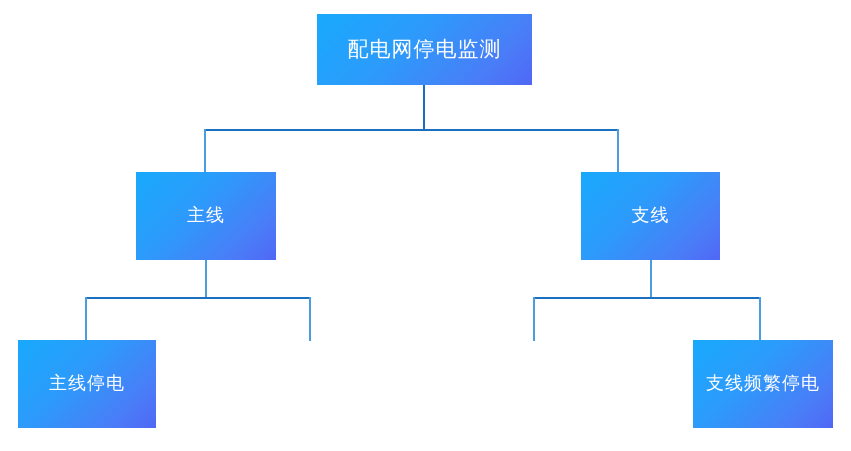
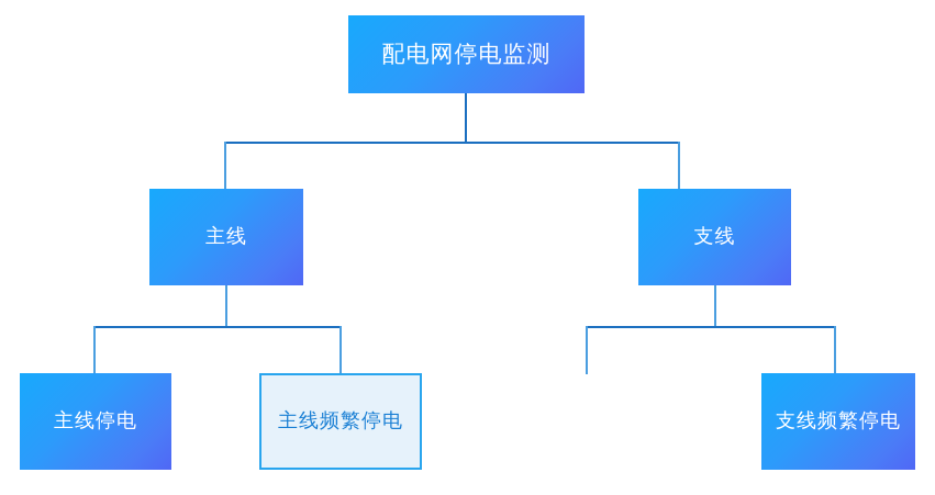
  配电网停电监测
  主线
  支线
  主线停电
+ 主线频繁停电
  支线频繁停电
